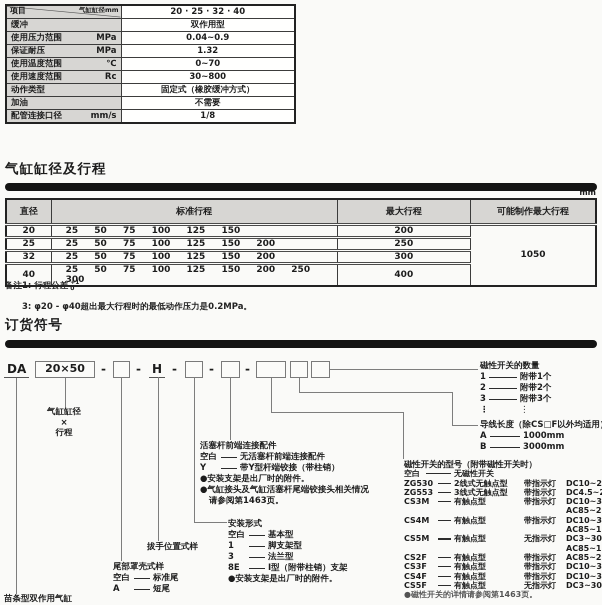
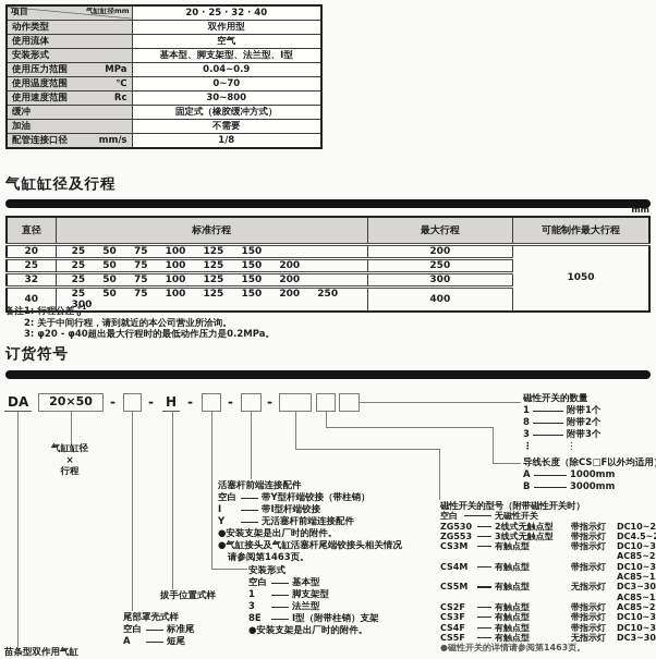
  气缸缸径mm 项目	20 · 25 · 32 · 40
- 缓冲	双作用型
+ 动作类型	双作用型
+ 使用流体	空气
+ 安装形式	基本型、脚支架型、法兰型、I型
  使用压力范围 MPa	0.04~0.9
- 保证耐压 MPa	1.32
  使用温度范围 ℃	0~70
  使用速度范围 Rc	30~800
- 动作类型	固定式（橡胶缓冲方式）
+ 缓冲	固定式（橡胶缓冲方式）
  加油	不需要
  配管连接口径 mm/s	1/8
  气缸缸径及行程
  mm
  直径	标准行程	最大行程	可能制作最大行程
  20	25 50 75 100 125 150	200	1050
  25	25 50 75 100 125 150 200	250
  32	25 50 75 100 125 150 200	300
  40	25 50 75 100 125 150 200 250 300	400
  备注1: 行程公差
+ 2: 关于中间行程，请到就近的本公司营业所洽询。
  3: φ20 - φ40超出最大行程时的最低动作压力是0.2MPa。
  订货符号
  DA
  20×50
  -
  -
  H
  -
  -
  -
  气缸缸径
  ×
  行程
  磁性开关的数量
  1
  附带1个
- 2
+ 8
  附带2个
  3
  附带3个
  ⋮
  ⋮
  导线长度（除CS□F以外均适用
  A
  1000mm
  B
  3000mm
  活塞杆前端连接配件
  空白
- 无活塞杆前端连接配件
+ 带Y型杆端铰接（带柱销）
+ I
+ 带I型杆端铰接
  Y
- 带Y型杆端铰接（带柱销）
+ 无活塞杆前端连接配件
  ●安装支架是出厂时的附件。
  ●气缸接头及气缸活塞杆尾端铰接头相关情况
  请参阅第1463页。
  安装形式
  空白
  基本型
  1
  脚支架型
  3
  法兰型
  8E
  I型（附带柱销）支架
  ●安装支架是出厂时的附件。
  拔手位置式样
  尾部罩壳式样
  空白
  标准尾
  A
  短尾
  苗条型双作用气缸
  磁性开关的型号（附带磁性开关时）
  空白
  无磁性开关
  ZG530
  2线式无触点型
  带指示灯
  DC10~2
  ZG553
  3线式无触点型
  带指示灯
  CS3M
  有触点型
  带指示灯
  DC10~3
  CS4M
  有触点型
  带指示灯
  DC10~3
  CS5M
  有触点型
  无指示灯
  DC3~30
  CS2F
  有触点型
  带指示灯
  CS3F
  有触点型
  带指示灯
  DC10~3
  CS4F
  有触点型
  带指示灯
  DC10~3
  CS5F
  有触点型
  无指示灯
  DC3~30
  ●磁性开关的详情请参阅第1463页。
